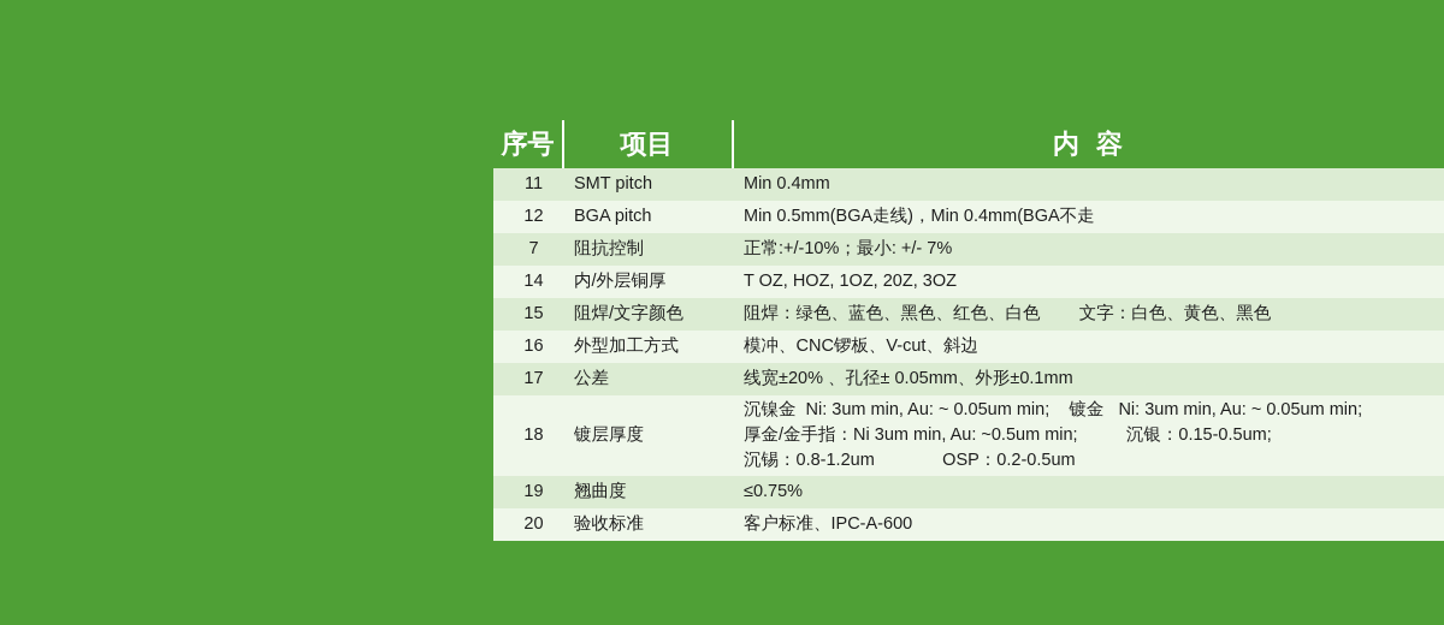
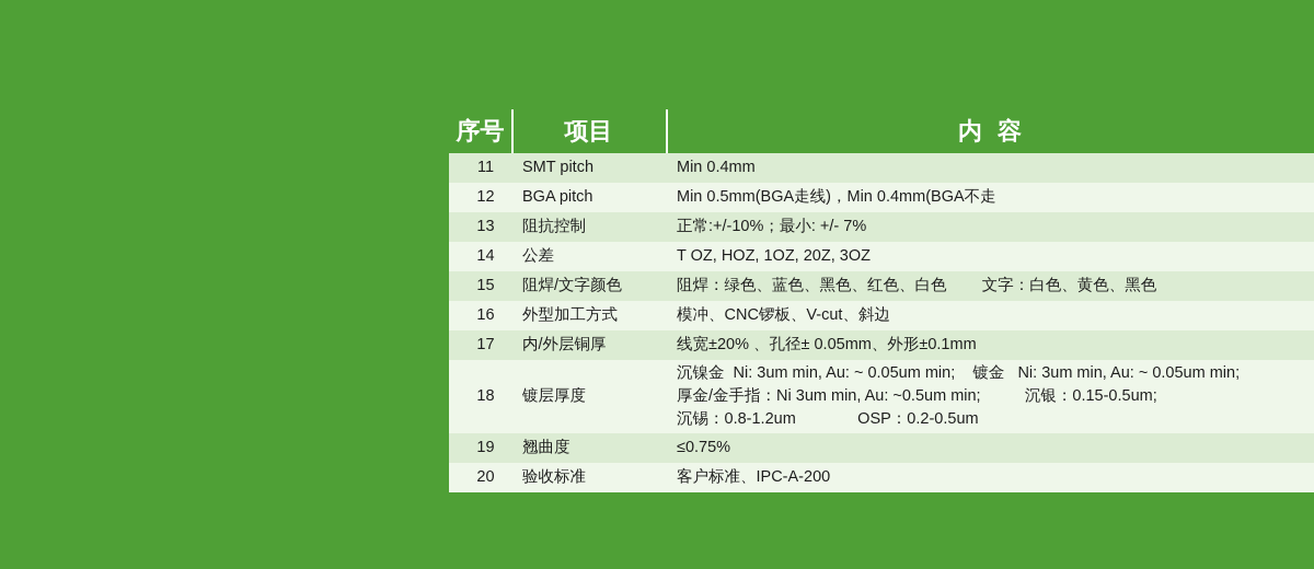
  序号	项目	内容
  11	SMT pitch	Min 0.4mm
  12	BGA pitch	Min 0.5mm(BGA走线)，Min 0.4mm(BGA不走
- 7	阻抗控制	正常:+/-10%；最小: +/- 7%
+ 13	阻抗控制	正常:+/-10%；最小: +/- 7%
- 14	内/外层铜厚	T OZ, HOZ, 1OZ, 20Z, 3OZ
+ 14	公差	T OZ, HOZ, 1OZ, 20Z, 3OZ
  15	阻焊/文字颜色	阻焊：绿色、蓝色、黑色、红色、白色 文字：白色、黄色、黑色
  16	外型加工方式	模冲、CNC锣板、V-cut、斜边
- 17	公差	线宽±20% 、孔径± 0.05mm、外形±0.1mm
+ 17	内/外层铜厚	线宽±20% 、孔径± 0.05mm、外形±0.1mm
  18	镀层厚度	沉镍金 Ni: 3um min, Au: ~ 0.05um min; 镀金 Ni: 3um min, Au: ~ 0.05um min;厚金/金手指：Ni 3um min, Au: ~0.5um min; 沉银：0.15-0.5um;沉锡：0.8-1.2um OSP：0.2-0.5um
  19	翘曲度	≤0.75%
- 20	验收标准	客户标准、IPC-A-600
+ 20	验收标准	客户标准、IPC-A-200
